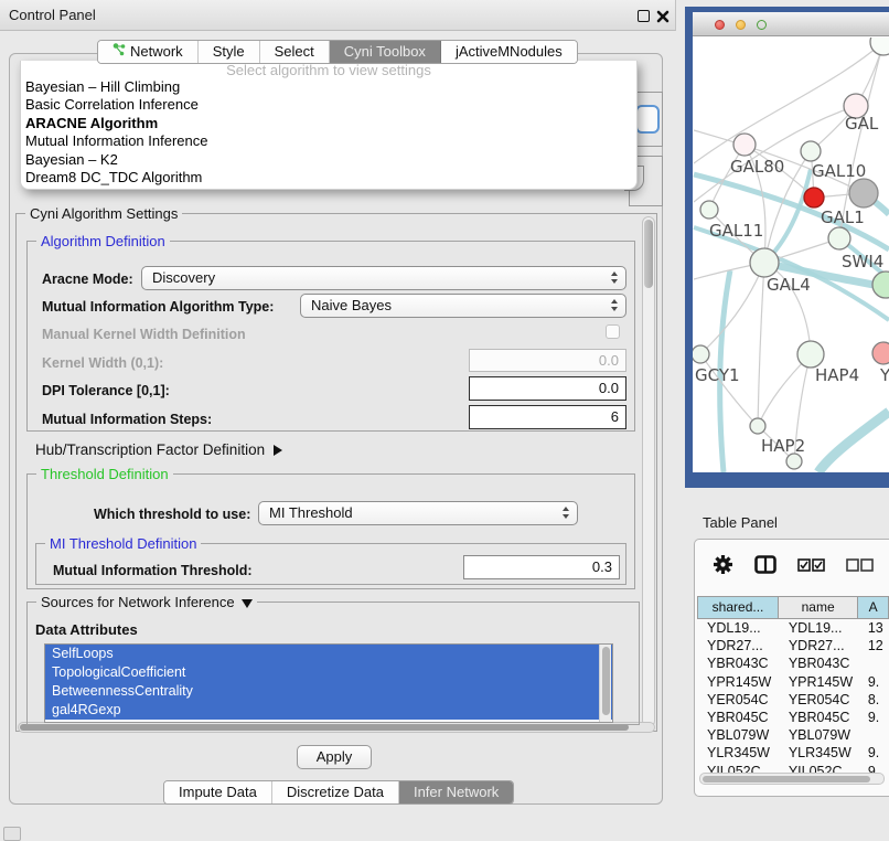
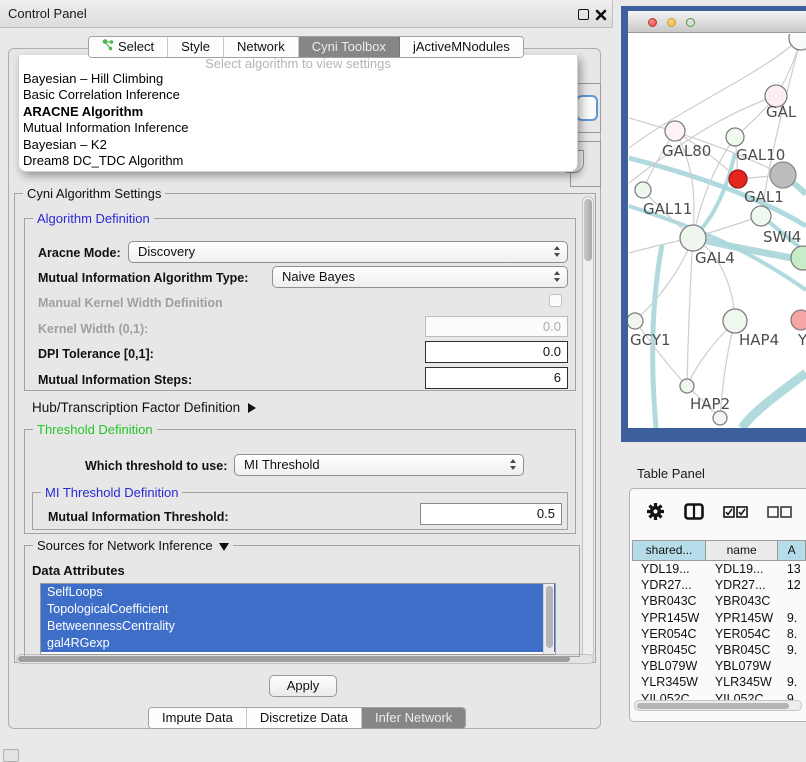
  Control Panel
- Network
+ Select
  Style
- Select
+ Network
  Cyni Toolbox
  jActiveMNodules
  Select algorithm to view settings
  Bayesian – Hill Climbing
  Basic Correlation Inference
  ARACNE Algorithm
  Mutual Information Inference
  Bayesian – K2
  Dream8 DC_TDC Algorithm
  Cyni Algorithm Settings
  Algorithm Definition
  Aracne Mode:
  Discovery
  Mutual Information Algorithm Type:
  Naive Bayes
  Manual Kernel Width Definition
  Kernel Width (0,1):
  0.0
  DPI Tolerance [0,1]:
  0.0
  Mutual Information Steps:
  6
  Hub/Transcription Factor Definition
  Threshold Definition
  Which threshold to use:
  MI Threshold
  MI Threshold Definition
  Mutual Information Threshold:
- 0.3
+ 0.5
  Sources for Network Inference
  Data Attributes
  SelfLoops
  TopologicalCoefficient
  BetweennessCentrality
  gal4RGexp
  Apply
  Impute Data
  Discretize Data
  Infer Network
  GAL
  GAL80
  GAL10
  GAL11
  GAL1
  SWI4
  GAL4
  GCY1
  HAP4
  Y
  HAP2
  Table Panel
  shared...
  name
  A
  YDL19...
  YDL19...
  13
  YDR27...
  YDR27...
  12
  YBR043C
  YBR043C
  YPR145W
  YPR145W
  9.
  YER054C
  YER054C
  8.
  YBR045C
  YBR045C
  9.
  YBL079W
  YBL079W
  YLR345W
  YLR345W
  9.
  YIL052C
  YIL052C
  9
